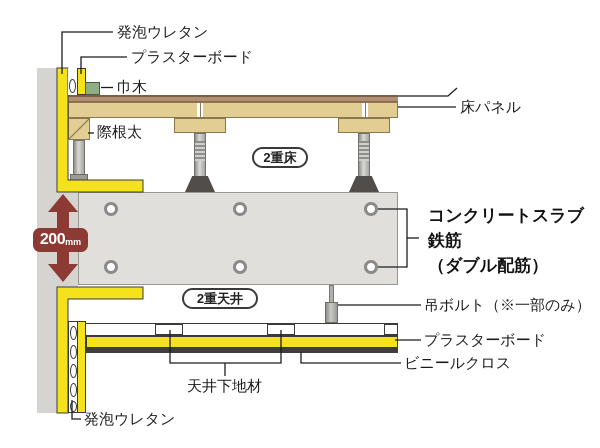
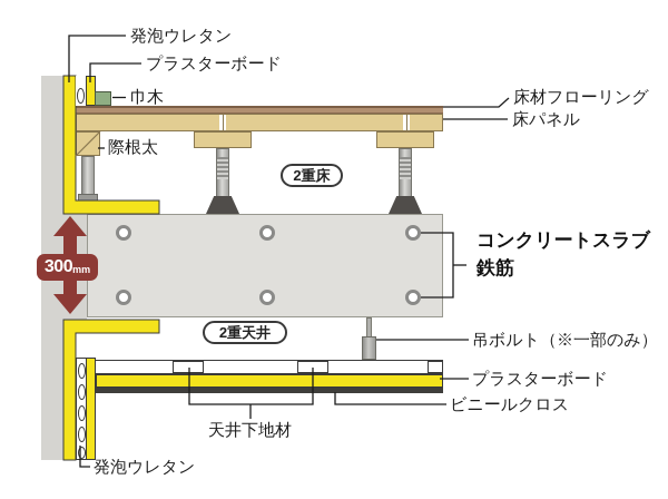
- 200
+ 300
  mm
  2重床
  2重天井
  発泡ウレタン
  プラスターボード
  巾木
  際根太
+ 床材フローリング
  床パネル
  コンクリートスラブ
  鉄筋
- （ダブル配筋）
  吊ボルト（※一部のみ）
  プラスターボード
  ビニールクロス
  天井下地材
  発泡ウレタン
